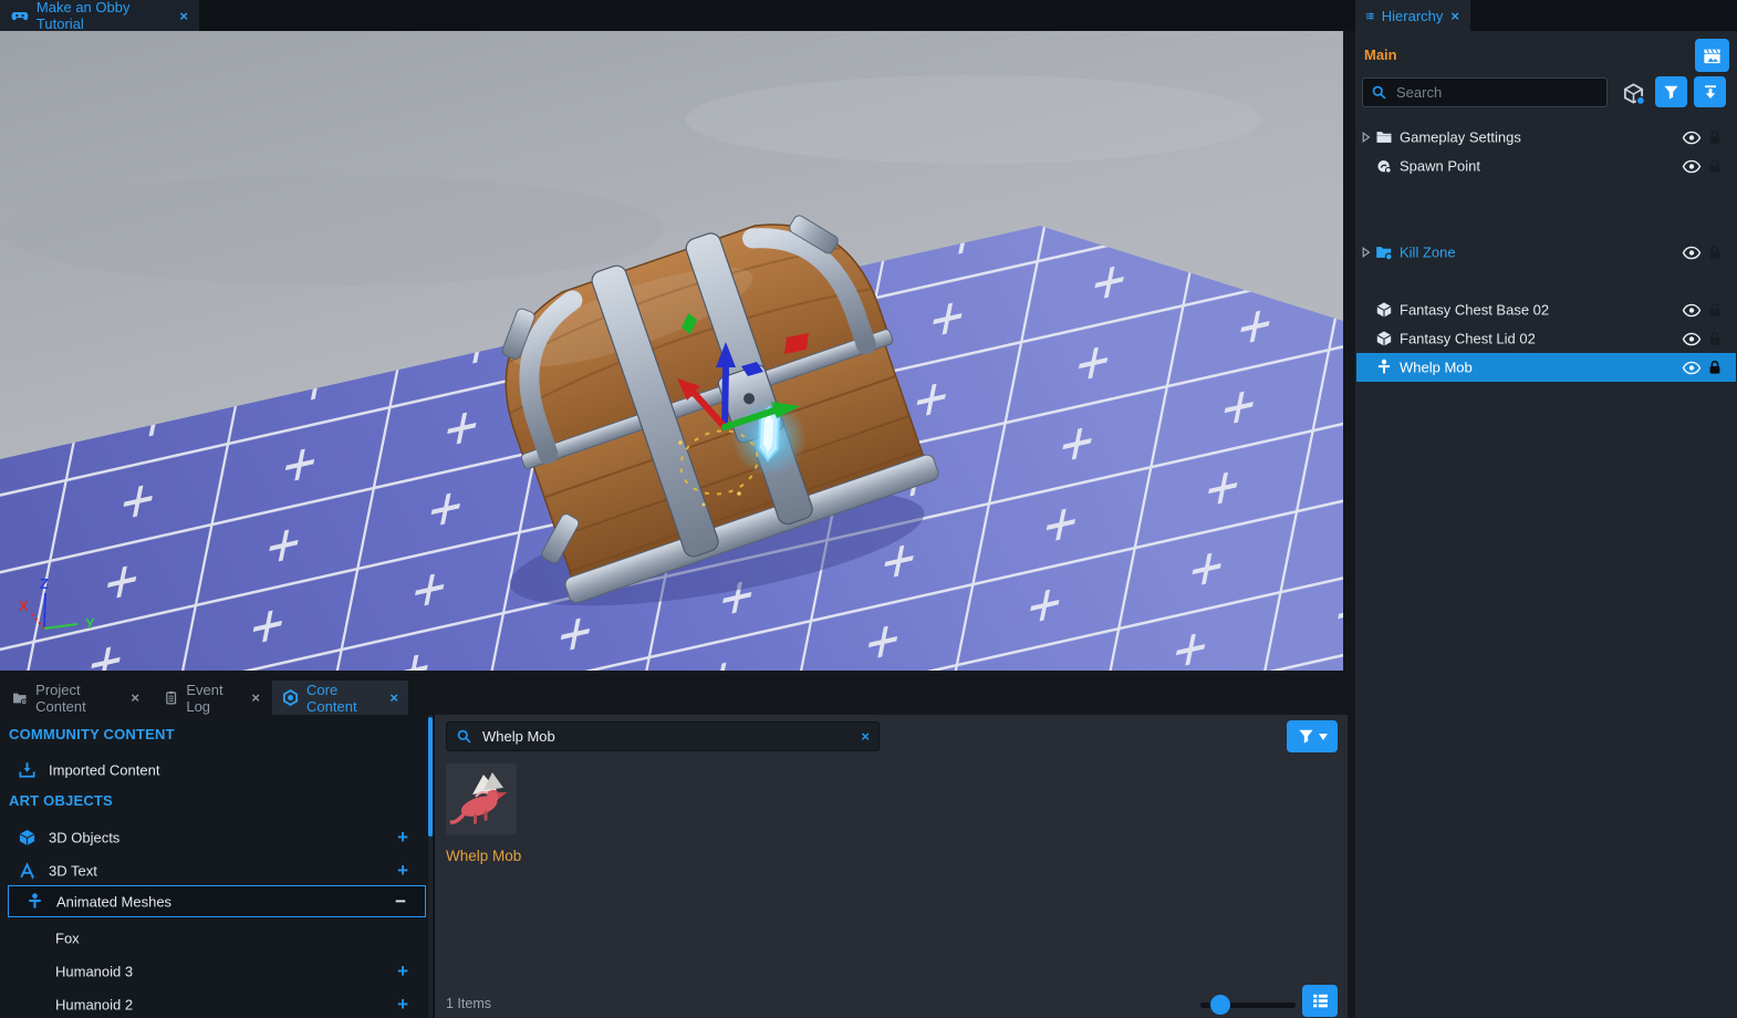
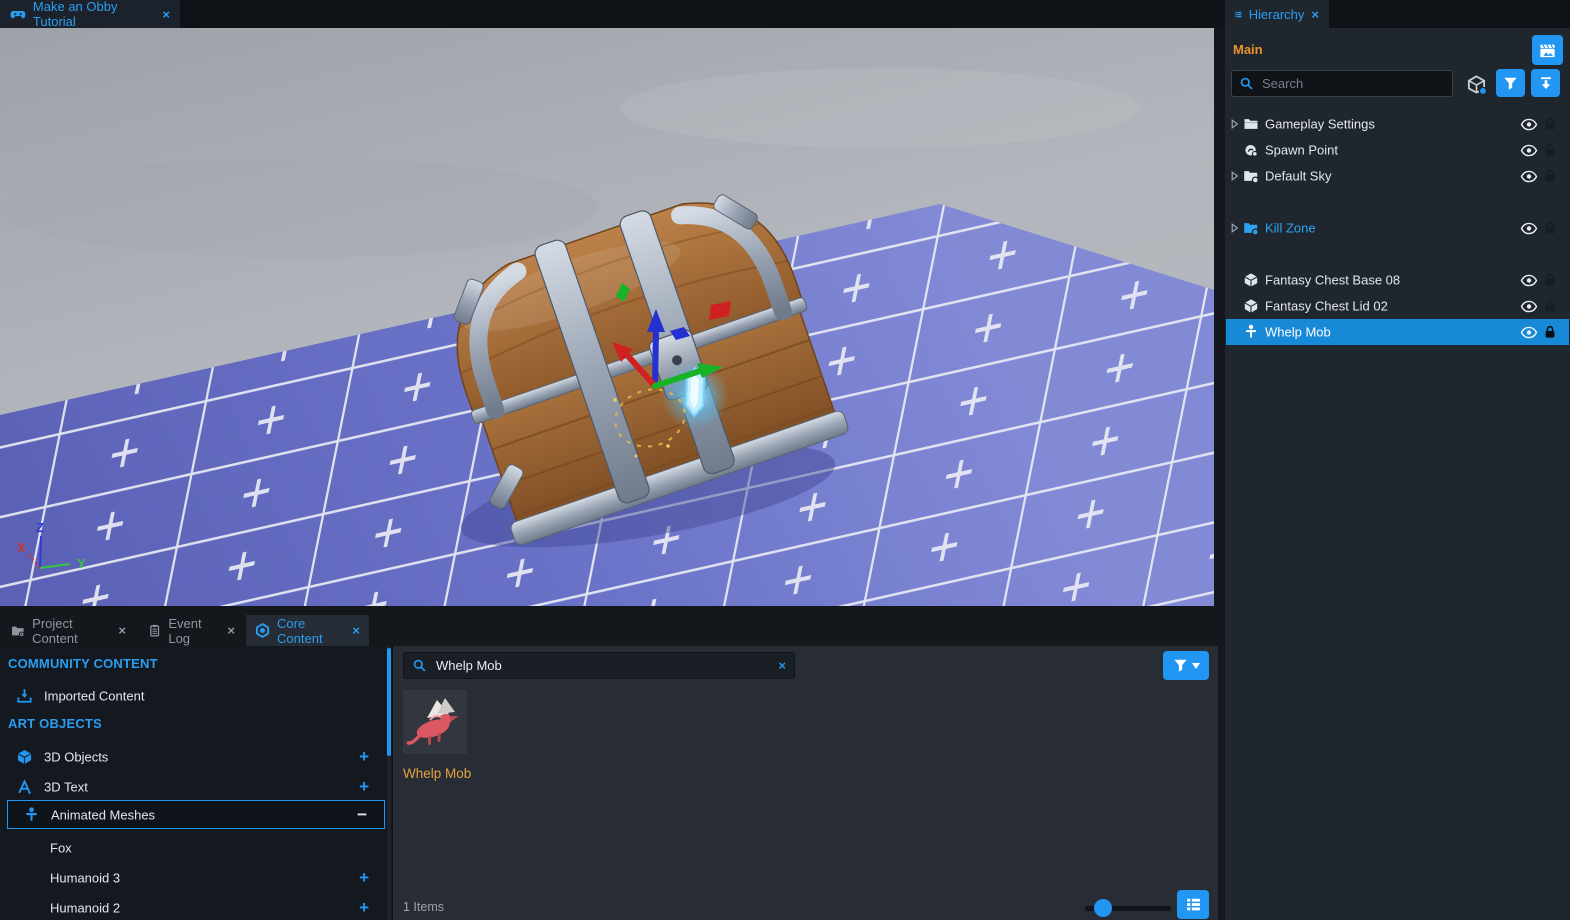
  Make an Obby Tutorial
  ×
  Hierarchy
  ×
  Z
  X
  Y
  Project Content
  ×
  Event Log
  ×
  Core Content
  ×
  COMMUNITY CONTENT
  Imported Content
  ART OBJECTS
  3D Objects
  +
  3D Text
  +
  Animated Meshes
  −
  Fox
  Humanoid 3
  +
  Humanoid 2
  +
  Whelp Mob
  ×
  Whelp Mob
  1 Items
  Main
  Search
  Gameplay Settings
  Spawn Point
+ Default Sky
  Kill Zone
- Fantasy Chest Base 02
+ Fantasy Chest Base 08
  Fantasy Chest Lid 02
  Whelp Mob
